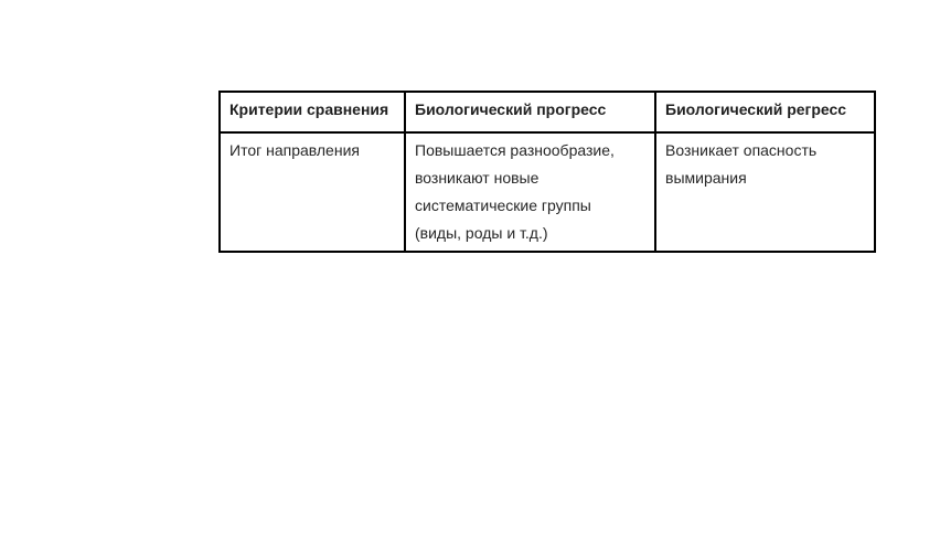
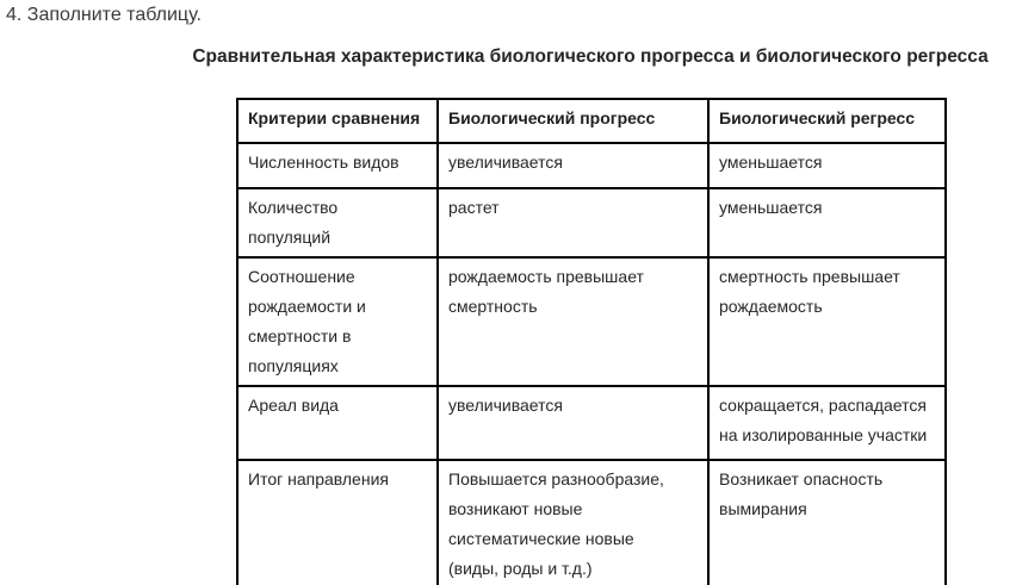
+ 4. Заполните таблицу.
+ Сравнительная характеристика биологического прогресса и биологического регресса
  Критерии сравнения	Биологический прогресс	Биологический регресс
+ Численность видов	увеличивается	уменьшается
+ Количество популяций	растет	уменьшается
+ Соотношение рождаемости и смертности в популяциях	рождаемость превышает смертность	смертность превышает рождаемость
+ Ареал вида	увеличивается	сокращается, распадается на изолированные участки
- Итог направления	Повышается разнообразие, возникают новые систематические группы (виды, роды и т.д.)	Возникает опасность вымирания
+ Итог направления	Повышается разнообразие, возникают новые систематические новые (виды, роды и т.д.)	Возникает опасность вымирания
